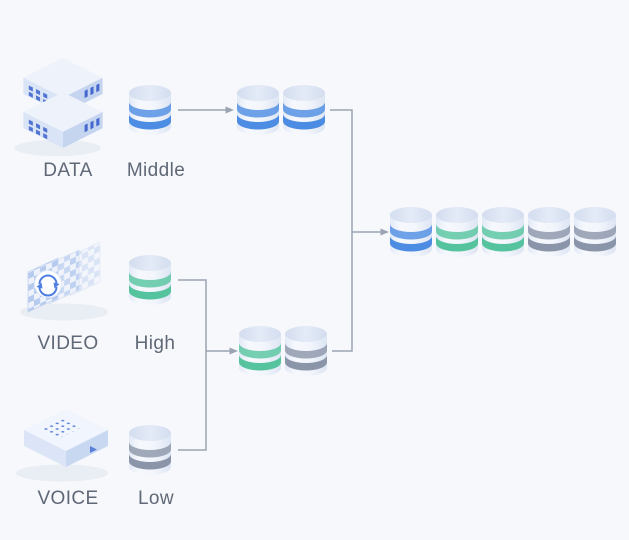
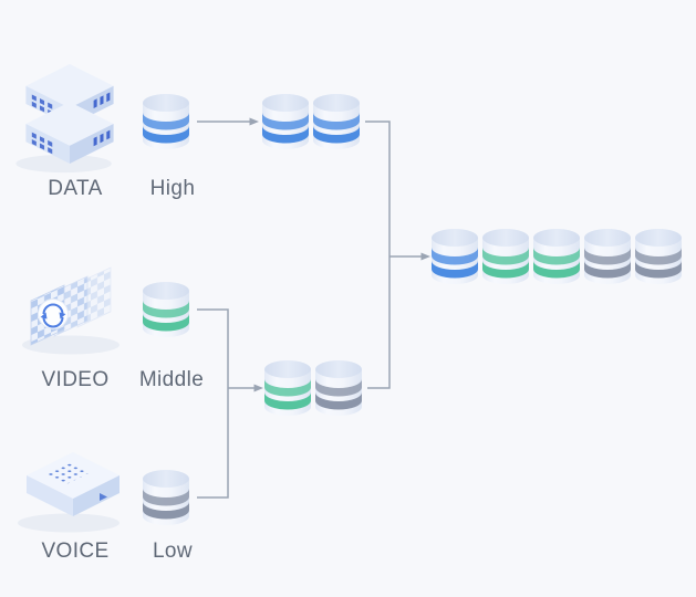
  DATA
- Middle
+ High
  VIDEO
- High
+ Middle
  VOICE
  Low
